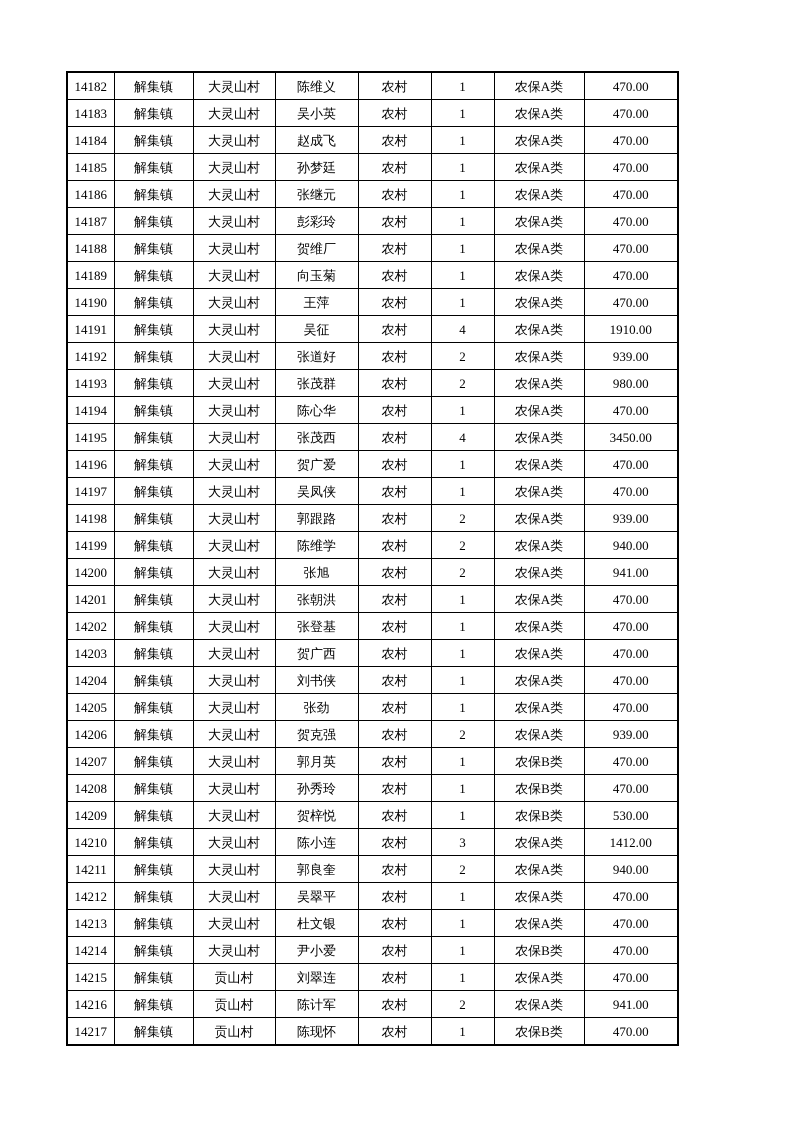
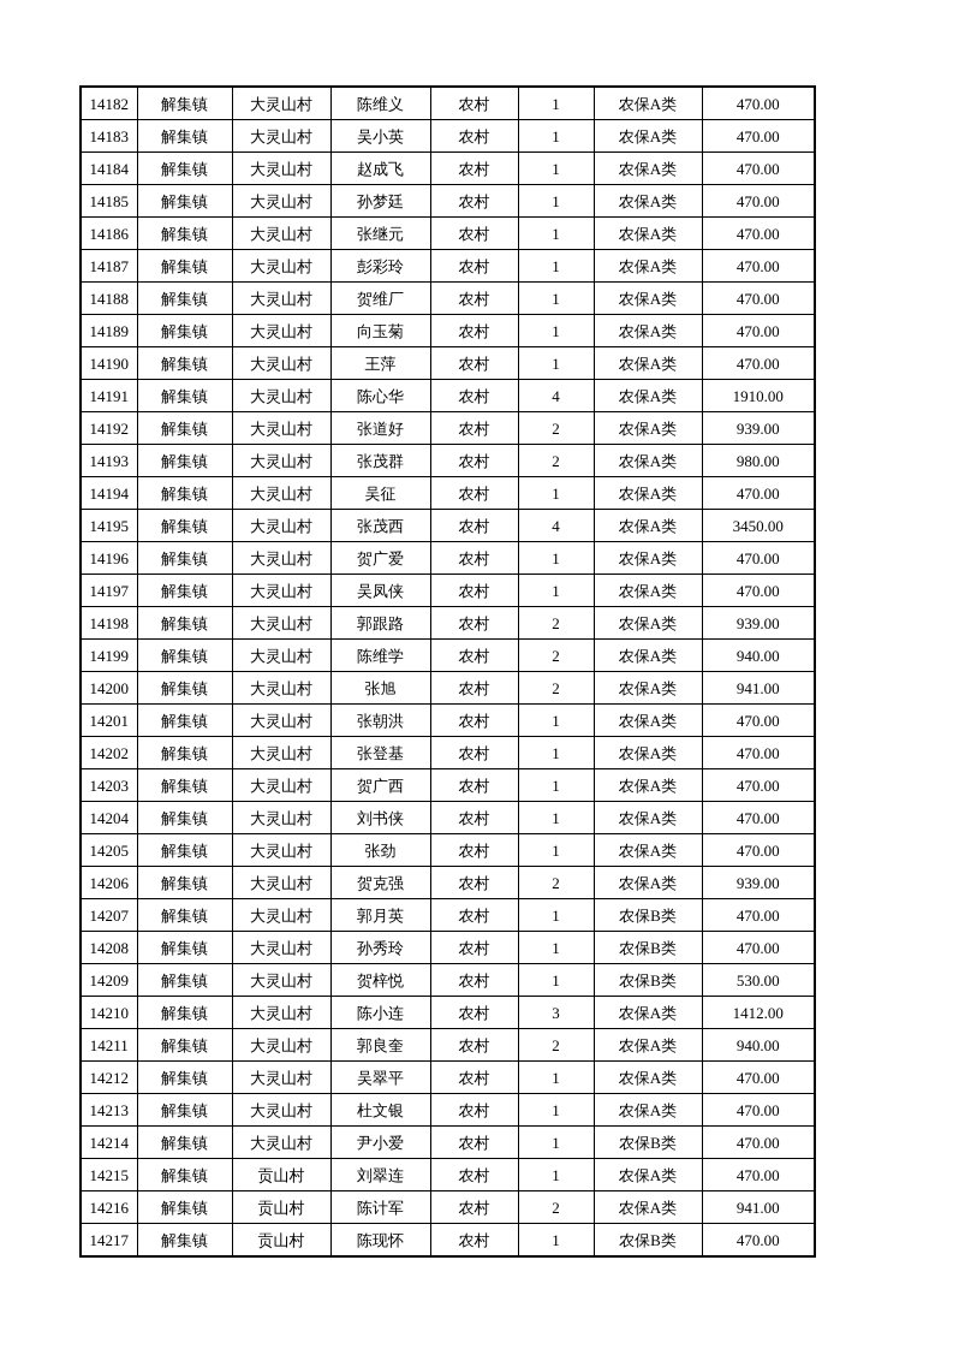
  14182	解集镇	大灵山村	陈维义	农村	1	农保A类	470.00
  14183	解集镇	大灵山村	吴小英	农村	1	农保A类	470.00
  14184	解集镇	大灵山村	赵成飞	农村	1	农保A类	470.00
  14185	解集镇	大灵山村	孙梦廷	农村	1	农保A类	470.00
  14186	解集镇	大灵山村	张继元	农村	1	农保A类	470.00
  14187	解集镇	大灵山村	彭彩玲	农村	1	农保A类	470.00
  14188	解集镇	大灵山村	贺维厂	农村	1	农保A类	470.00
  14189	解集镇	大灵山村	向玉菊	农村	1	农保A类	470.00
  14190	解集镇	大灵山村	王萍	农村	1	农保A类	470.00
- 14191	解集镇	大灵山村	吴征	农村	4	农保A类	1910.00
+ 14191	解集镇	大灵山村	陈心华	农村	4	农保A类	1910.00
  14192	解集镇	大灵山村	张道好	农村	2	农保A类	939.00
  14193	解集镇	大灵山村	张茂群	农村	2	农保A类	980.00
- 14194	解集镇	大灵山村	陈心华	农村	1	农保A类	470.00
+ 14194	解集镇	大灵山村	吴征	农村	1	农保A类	470.00
  14195	解集镇	大灵山村	张茂西	农村	4	农保A类	3450.00
  14196	解集镇	大灵山村	贺广爱	农村	1	农保A类	470.00
  14197	解集镇	大灵山村	吴凤侠	农村	1	农保A类	470.00
  14198	解集镇	大灵山村	郭跟路	农村	2	农保A类	939.00
  14199	解集镇	大灵山村	陈维学	农村	2	农保A类	940.00
  14200	解集镇	大灵山村	张旭	农村	2	农保A类	941.00
  14201	解集镇	大灵山村	张朝洪	农村	1	农保A类	470.00
  14202	解集镇	大灵山村	张登基	农村	1	农保A类	470.00
  14203	解集镇	大灵山村	贺广西	农村	1	农保A类	470.00
  14204	解集镇	大灵山村	刘书侠	农村	1	农保A类	470.00
  14205	解集镇	大灵山村	张劲	农村	1	农保A类	470.00
  14206	解集镇	大灵山村	贺克强	农村	2	农保A类	939.00
  14207	解集镇	大灵山村	郭月英	农村	1	农保B类	470.00
  14208	解集镇	大灵山村	孙秀玲	农村	1	农保B类	470.00
  14209	解集镇	大灵山村	贺梓悦	农村	1	农保B类	530.00
  14210	解集镇	大灵山村	陈小连	农村	3	农保A类	1412.00
  14211	解集镇	大灵山村	郭良奎	农村	2	农保A类	940.00
  14212	解集镇	大灵山村	吴翠平	农村	1	农保A类	470.00
  14213	解集镇	大灵山村	杜文银	农村	1	农保A类	470.00
  14214	解集镇	大灵山村	尹小爱	农村	1	农保B类	470.00
  14215	解集镇	贡山村	刘翠连	农村	1	农保A类	470.00
  14216	解集镇	贡山村	陈计军	农村	2	农保A类	941.00
  14217	解集镇	贡山村	陈现怀	农村	1	农保B类	470.00
